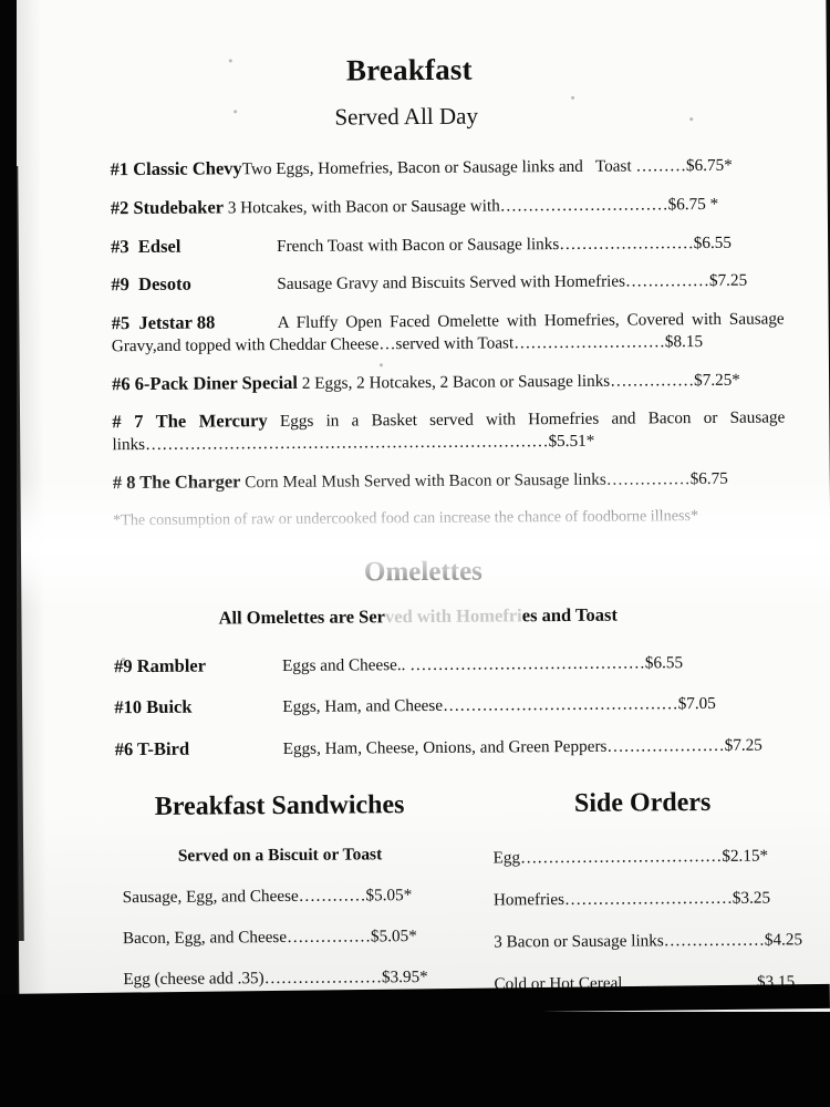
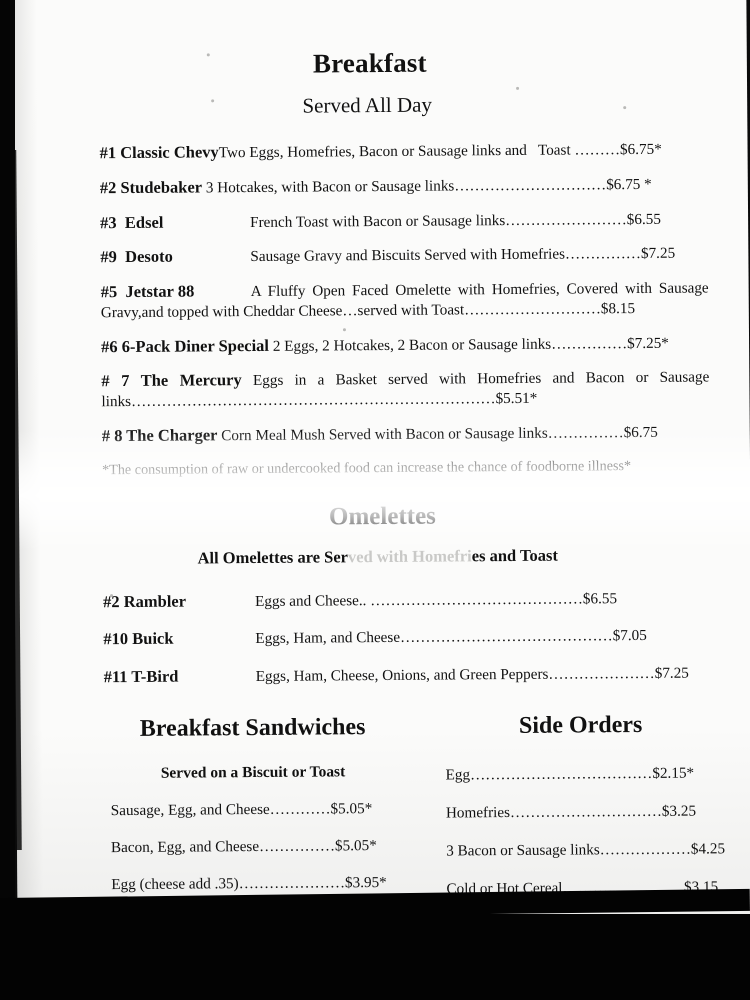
  Breakfast
  Served All Day
  #1 Classic ChevyTwo Eggs, Homefries, Bacon or Sausage links and Toast ………$6.75*
- #2 Studebaker 3 Hotcakes, with Bacon or Sausage with…………………………$6.75 *
+ #2 Studebaker 3 Hotcakes, with Bacon or Sausage links…………………………$6.75 *
  #3 Edsel French Toast with Bacon or Sausage links……………………$6.55
  #9 Desoto Sausage Gravy and Biscuits Served with Homefries……………$7.25
  #5 Jetstar 88 A Fluffy Open Faced Omelette with Homefries, Covered with Sausage Gravy,and topped with Cheddar Cheese…served with Toast………………………$8.15
  #6 6-Pack Diner Special 2 Eggs, 2 Hotcakes, 2 Bacon or Sausage links……………$7.25*
  # 7 The Mercury Eggs in a Basket served with Homefries and Bacon or Sausage links………………………………………………………………$5.51*
  All Omelettes are Served with Homefries and Toast
- #9 Rambler Eggs and Cheese.. ……………………………………$6.55
+ #2 Rambler Eggs and Cheese.. ……………………………………$6.55
  #10 Buick Eggs, Ham, and Cheese……………………………………$7.05
- #6 T-Bird Eggs, Ham, Cheese, Onions, and Green Peppers…………………$7.25
+ #11 T-Bird Eggs, Ham, Cheese, Onions, and Green Peppers…………………$7.25
  Breakfast Sandwiches
  Served on a Biscuit or Toast
  Sausage, Egg, and Cheese…………$5.05*
  Bacon, Egg, and Cheese……………$5.05*
  Egg (cheese add .35)…………………$3.95*
  Side Orders
  Egg………………………………$2.15*
  Homefries…………………………$3.25
  3 Bacon or Sausage links………………$4.25
  Cold or Hot Cereal……………………$3.15
